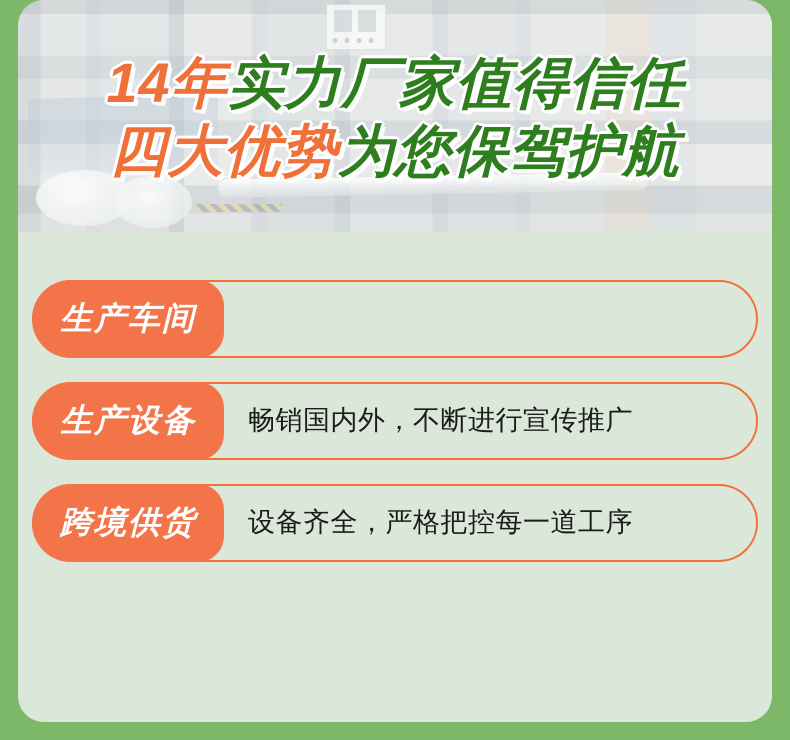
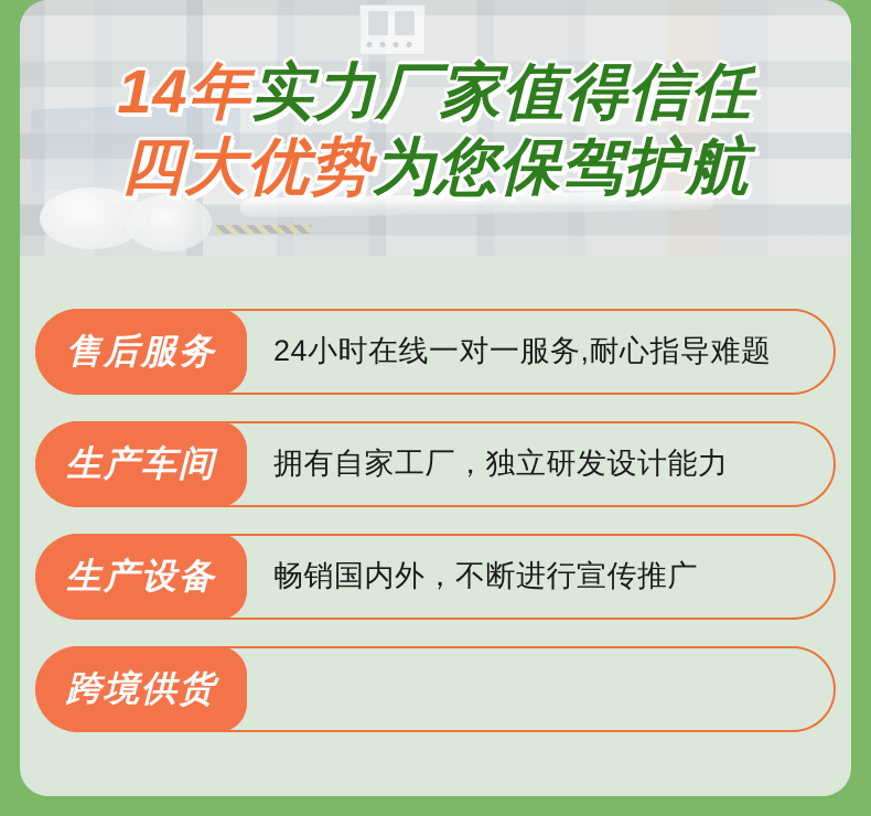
  14年实力厂家值得信任
  四大优势为您保驾护航
+ 售后服务
+ 24小时在线一对一服务,耐心指导难题
  生产车间
+ 拥有自家工厂，独立研发设计能力
  生产设备
  畅销国内外，不断进行宣传推广
  跨境供货
- 设备齐全，严格把控每一道工序
